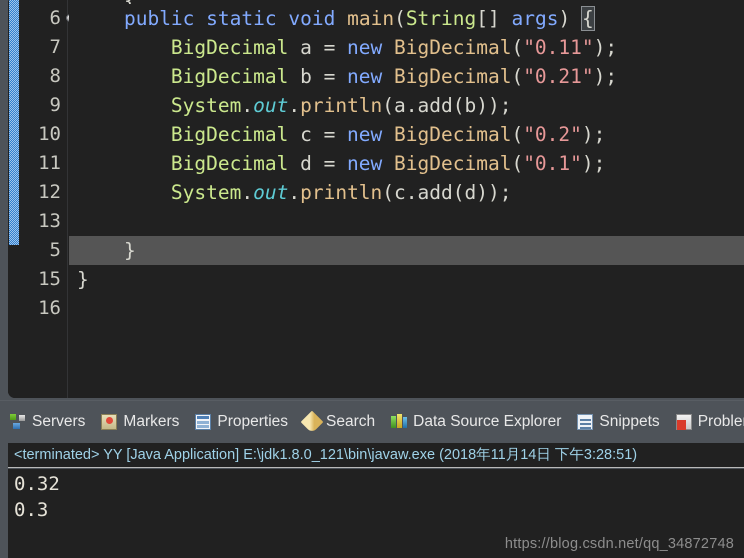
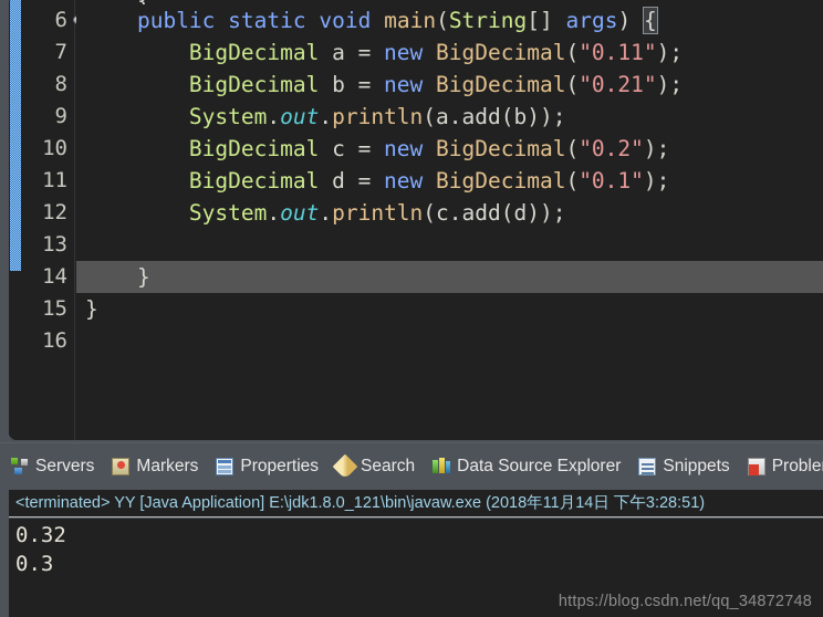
  6
  7
  8
  9
  10
  11
  12
  13
- 5
+ 14
  15
  16
  {
  public static void main(String[] args) {
  BigDecimal a = new BigDecimal("0.11");
  BigDecimal b = new BigDecimal("0.21");
  System.out.println(a.add(b));
  BigDecimal c = new BigDecimal("0.2");
  BigDecimal d = new BigDecimal("0.1");
  System.out.println(c.add(d));
  }
  }
  Servers
  Markers
  Properties
  Search
  Data Source Explorer
  Snippets
  Proble
  <terminated> YY [Java Application] E:\jdk1.8.0_121\bin\javaw.exe (2018年11月14日 下午3:28:51)
  0.32
  0.3
  https://blog.csdn.net/qq_34872748
